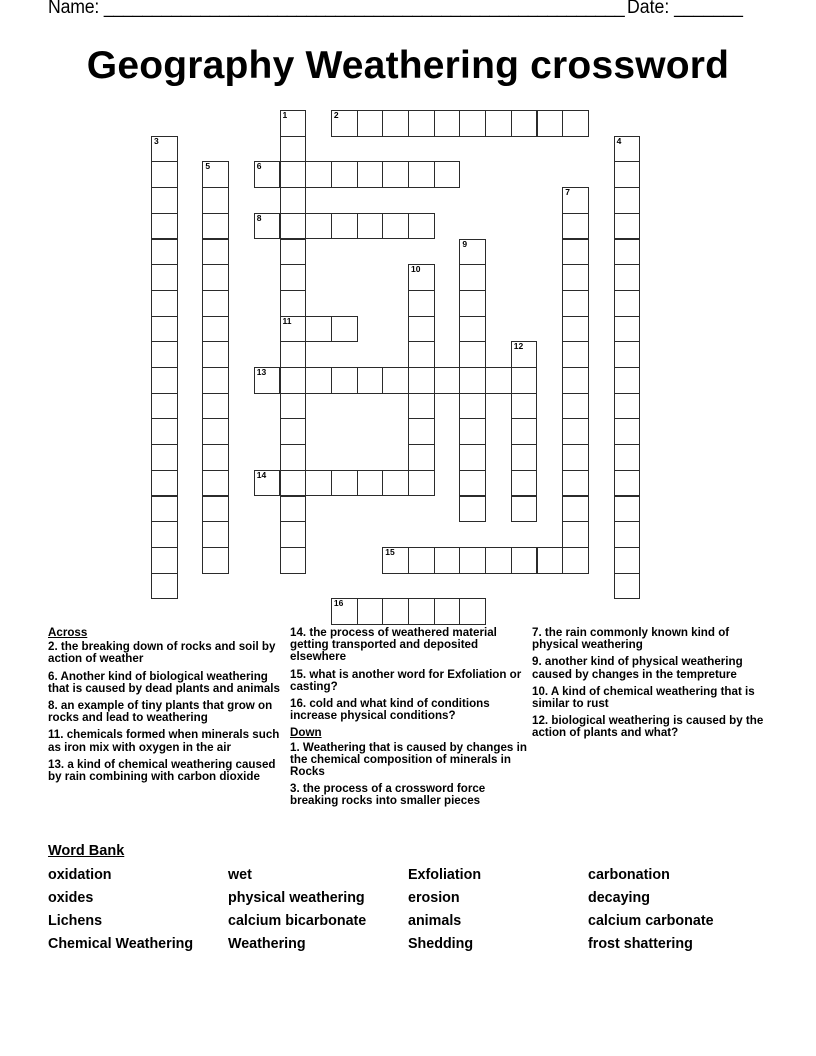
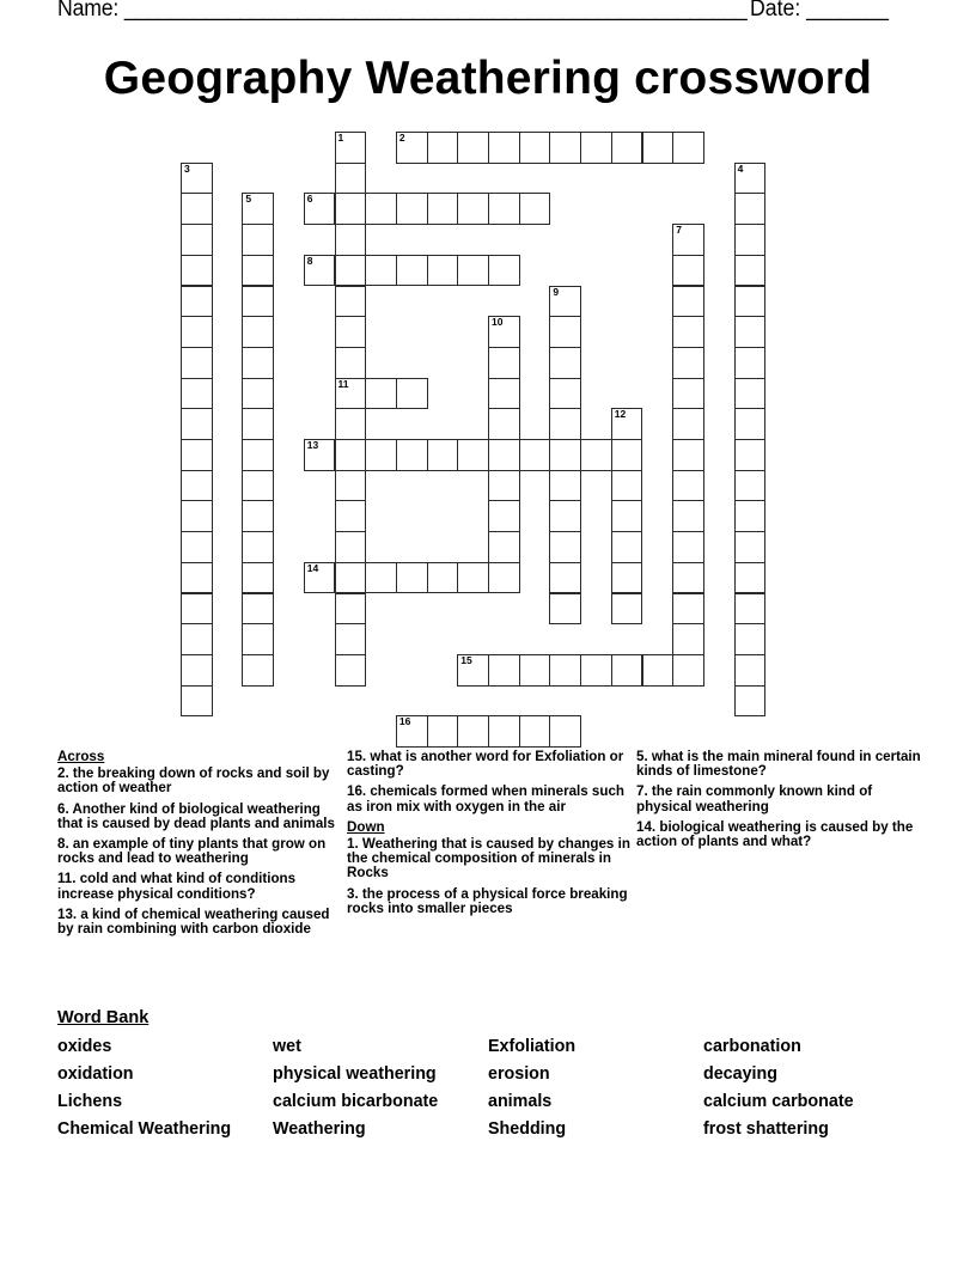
  Name: ______________________________________________________
  Date: _______
  Geography Weathering crossword
  1
  11
  2
  3
  4
  5
  6
  7
  8
  9
  10
  12
  13
  14
  15
  16
  Across
  2. the breaking down of rocks and soil by action of weather
  6. Another kind of biological weathering that is caused by dead plants and animals
  8. an example of tiny plants that grow on rocks and lead to weathering
- 11. chemicals formed when minerals such as iron mix with oxygen in the air
+ 11. cold and what kind of conditions increase physical conditions?
  13. a kind of chemical weathering caused by rain combining with carbon dioxide
- 14. the process of weathered material getting transported and deposited elsewhere
  15. what is another word for Exfoliation or casting?
- 16. cold and what kind of conditions increase physical conditions?
+ 16. chemicals formed when minerals such as iron mix with oxygen in the air
  Down
  1. Weathering that is caused by changes in the chemical composition of minerals in Rocks
- 3. the process of a crossword force breaking rocks into smaller pieces
+ 3. the process of a physical force breaking rocks into smaller pieces
+ 5. what is the main mineral found in certain kinds of limestone?
  7. the rain commonly known kind of physical weathering
- 9. another kind of physical weathering caused by changes in the tempreture
- 10. A kind of chemical weathering that is similar to rust
- 12. biological weathering is caused by the action of plants and what?
+ 14. biological weathering is caused by the action of plants and what?
  Word Bank
- oxidation
+ oxides
  wet
  Exfoliation
  carbonation
- oxides
+ oxidation
  physical weathering
  erosion
  decaying
  Lichens
  calcium bicarbonate
  animals
  calcium carbonate
  Chemical Weathering
  Weathering
  Shedding
  frost shattering
